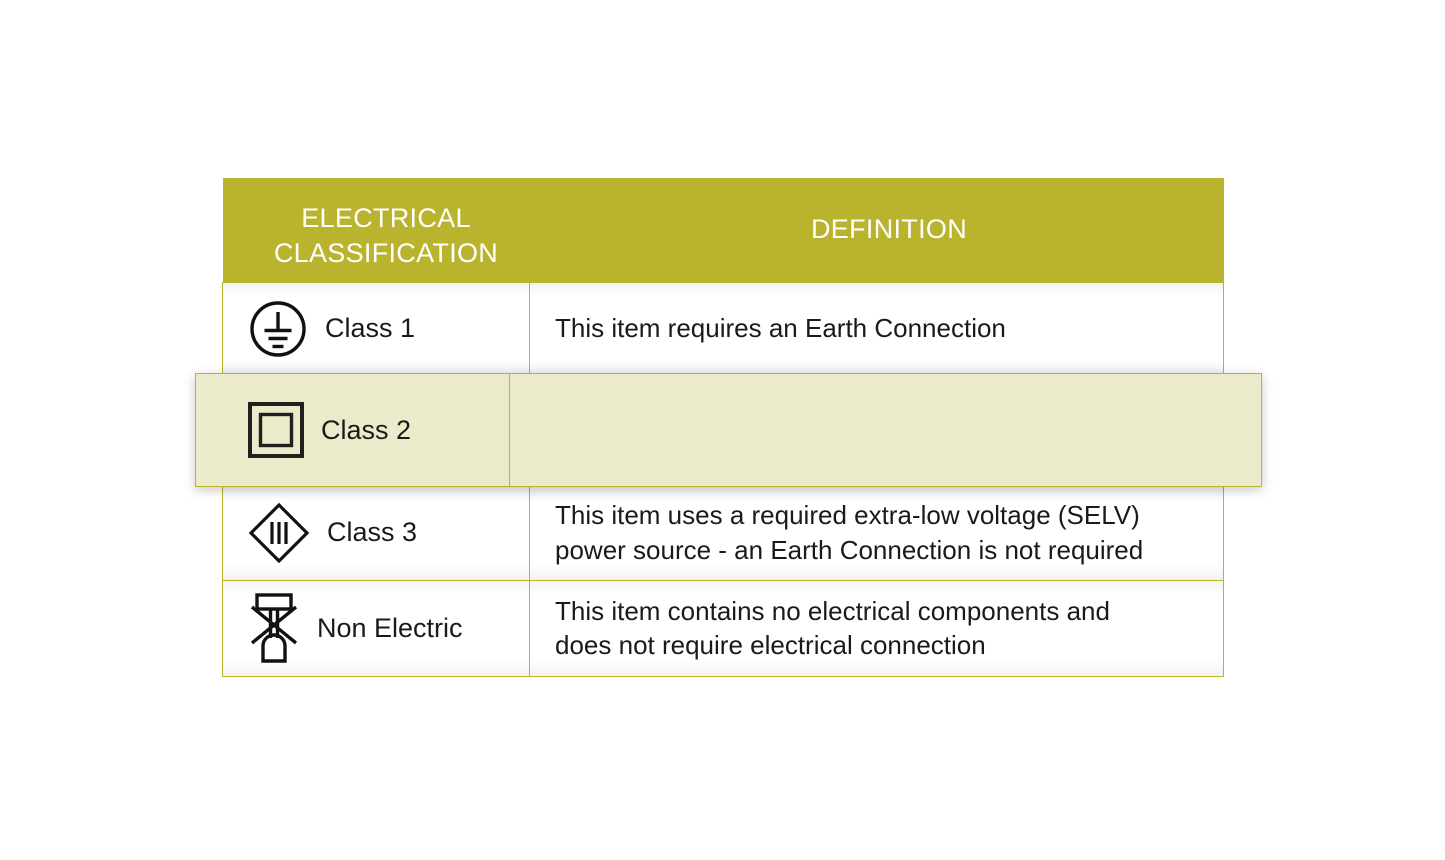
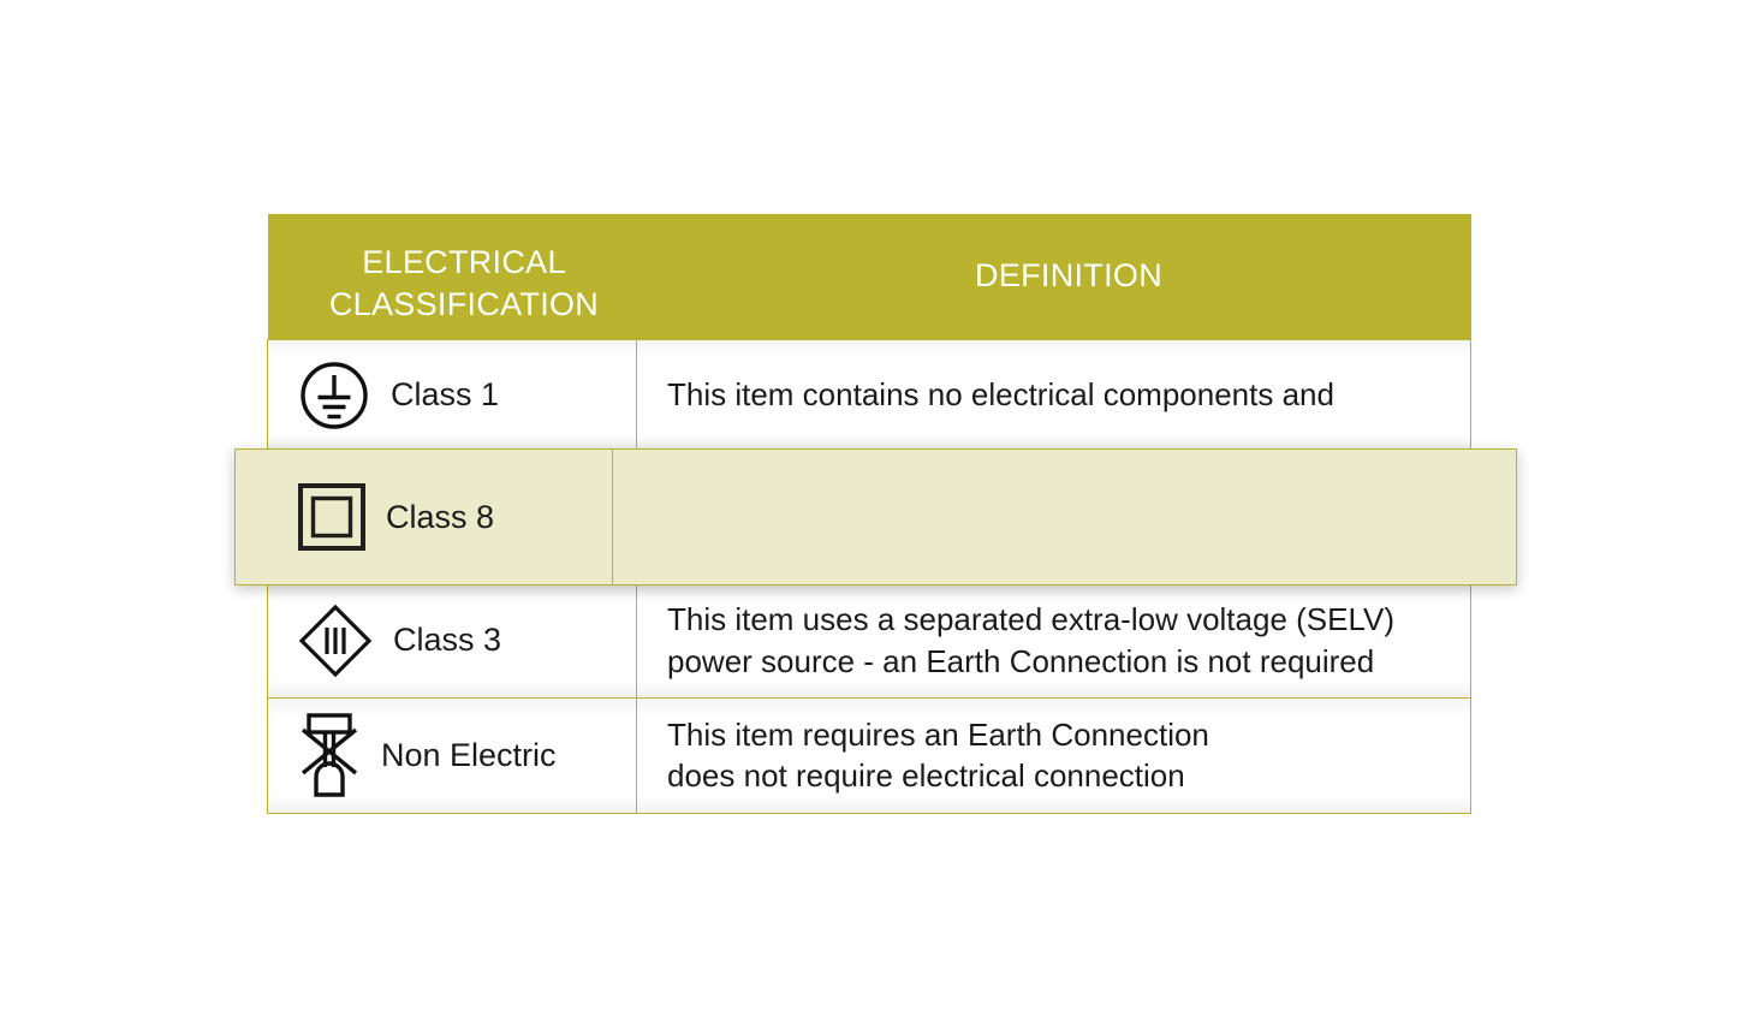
  ELECTRICAL CLASSIFICATION	DEFINITION
- Class 1	This item requires an Earth Connection
+ Class 1	This item contains no electrical components and
- Class 3	This item uses a required extra-low voltage (SELV) power source - an Earth Connection is not required
+ Class 3	This item uses a separated extra-low voltage (SELV) power source - an Earth Connection is not required
- Non Electric	This item contains no electrical components and does not require electrical connection
+ Non Electric	This item requires an Earth Connection does not require electrical connection
- Class 2
+ Class 8
